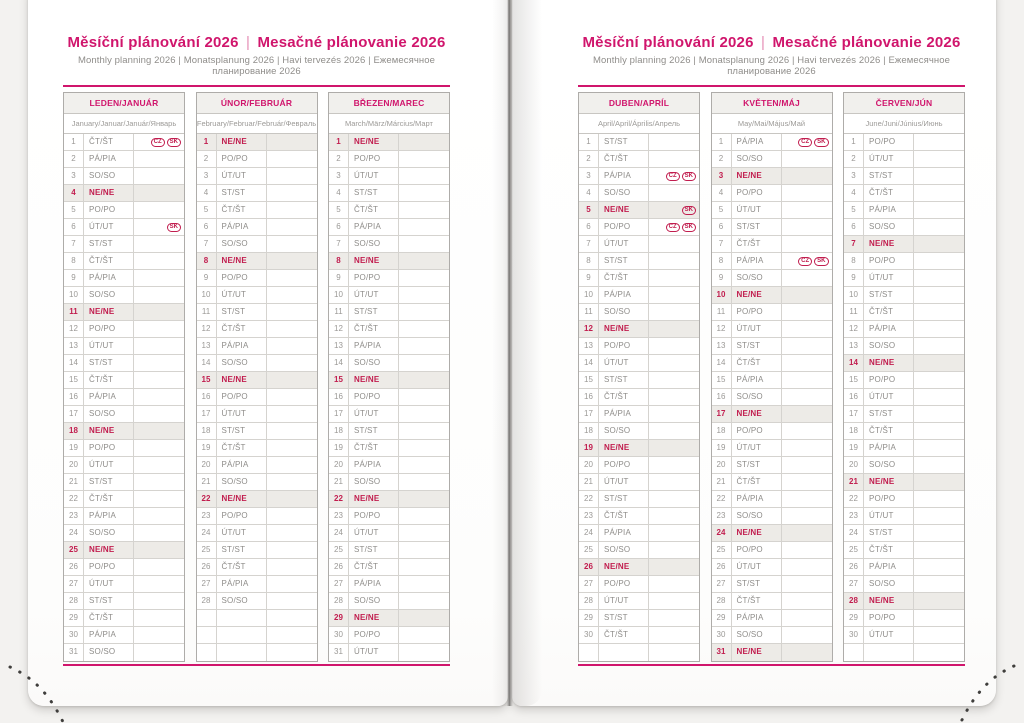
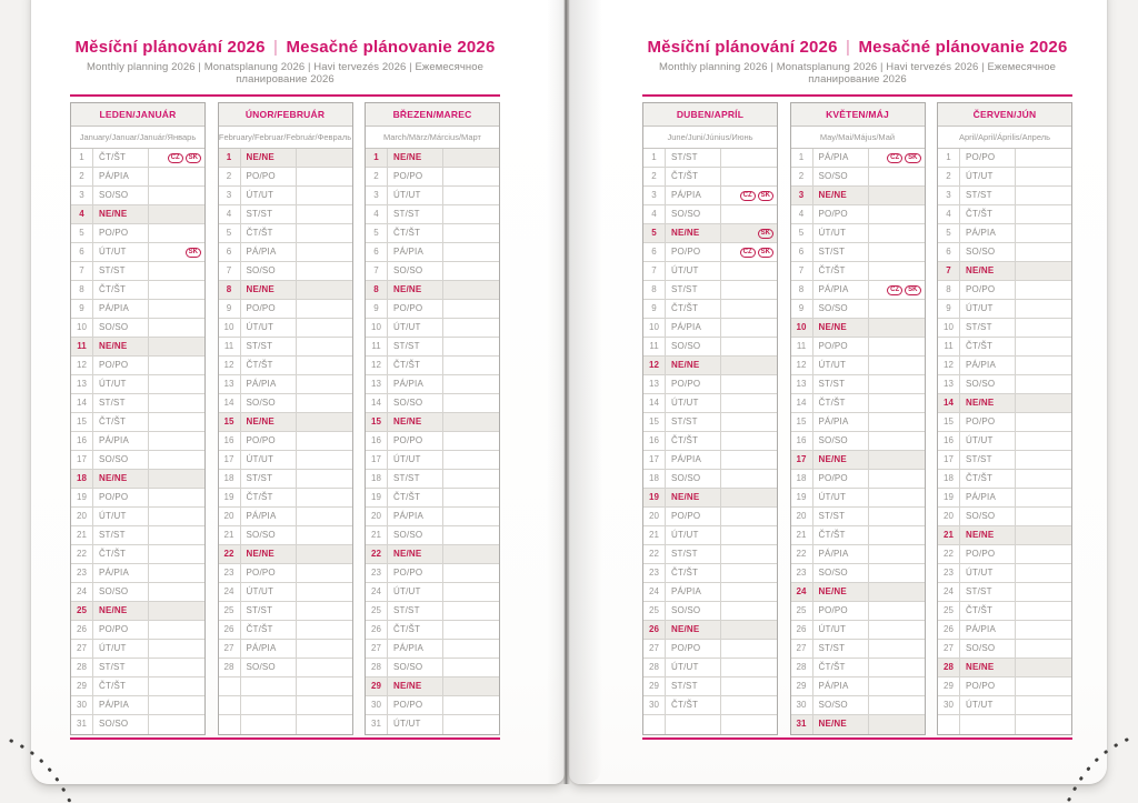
  Měsíční plánování 2026 | Mesačné plánovanie 2026
  Monthly planning 2026 | Monatsplanung 2026 | Havi tervezés 2026 | Ежемесячное планирование 2026
  LEDEN/JANUÁR
  January/Januar/Január/Январь
  1
  ČT/ŠT
  2
  PÁ/PIA
  3
  SO/SO
  4
  NE/NE
  5
  PO/PO
  6
  ÚT/UT
  7
  ST/ST
  8
  ČT/ŠT
  9
  PÁ/PIA
  10
  SO/SO
  11
  NE/NE
  12
  PO/PO
  13
  ÚT/UT
  14
  ST/ST
  15
  ČT/ŠT
  16
  PÁ/PIA
  17
  SO/SO
  18
  NE/NE
  19
  PO/PO
  20
  ÚT/UT
  21
  ST/ST
  22
  ČT/ŠT
  23
  PÁ/PIA
  24
  SO/SO
  25
  NE/NE
  26
  PO/PO
  27
  ÚT/UT
  28
  ST/ST
  29
  ČT/ŠT
  30
  PÁ/PIA
  31
  SO/SO
  ÚNOR/FEBRUÁR
  February/Februar/Február/Февраль
  1
  NE/NE
  2
  PO/PO
  3
  ÚT/UT
  4
  ST/ST
  5
  ČT/ŠT
  6
  PÁ/PIA
  7
  SO/SO
  8
  NE/NE
  9
  PO/PO
  10
  ÚT/UT
  11
  ST/ST
  12
  ČT/ŠT
  13
  PÁ/PIA
  14
  SO/SO
  15
  NE/NE
  16
  PO/PO
  17
  ÚT/UT
  18
  ST/ST
  19
  ČT/ŠT
  20
  PÁ/PIA
  21
  SO/SO
  22
  NE/NE
  23
  PO/PO
  24
  ÚT/UT
  25
  ST/ST
  26
  ČT/ŠT
  27
  PÁ/PIA
  28
  SO/SO
  BŘEZEN/MAREC
  March/März/Március/Март
  1
  NE/NE
  2
  PO/PO
  3
  ÚT/UT
  4
  ST/ST
  5
  ČT/ŠT
  6
  PÁ/PIA
  7
  SO/SO
  8
  NE/NE
  9
  PO/PO
  10
  ÚT/UT
  11
  ST/ST
  12
  ČT/ŠT
  13
  PÁ/PIA
  14
  SO/SO
  15
  NE/NE
  16
  PO/PO
  17
  ÚT/UT
  18
  ST/ST
  19
  ČT/ŠT
  20
  PÁ/PIA
  21
  SO/SO
  22
  NE/NE
  23
  PO/PO
  24
  ÚT/UT
  25
  ST/ST
  26
  ČT/ŠT
  27
  PÁ/PIA
  28
  SO/SO
  29
  NE/NE
  30
  PO/PO
  31
  ÚT/UT
  Měsíční plánování 2026 | Mesačné plánovanie 2026
  Monthly planning 2026 | Monatsplanung 2026 | Havi tervezés 2026 | Ежемесячное планирование 2026
  DUBEN/APRÍL
- April/April/Április/Апрель
+ June/Juni/Június/Июнь
  1
  ST/ST
  2
  ČT/ŠT
  3
  PÁ/PIA
  4
  SO/SO
  5
  NE/NE
  6
  PO/PO
  7
  ÚT/UT
  8
  ST/ST
  9
  ČT/ŠT
  10
  PÁ/PIA
  11
  SO/SO
  12
  NE/NE
  13
  PO/PO
  14
  ÚT/UT
  15
  ST/ST
  16
  ČT/ŠT
  17
  PÁ/PIA
  18
  SO/SO
  19
  NE/NE
  20
  PO/PO
  21
  ÚT/UT
  22
  ST/ST
  23
  ČT/ŠT
  24
  PÁ/PIA
  25
  SO/SO
  26
  NE/NE
  27
  PO/PO
  28
  ÚT/UT
  29
  ST/ST
  30
  ČT/ŠT
  KVĚTEN/MÁJ
  May/Mai/Május/Май
  1
  PÁ/PIA
  2
  SO/SO
  3
  NE/NE
  4
  PO/PO
  5
  ÚT/UT
  6
  ST/ST
  7
  ČT/ŠT
  8
  PÁ/PIA
  9
  SO/SO
  10
  NE/NE
  11
  PO/PO
  12
  ÚT/UT
  13
  ST/ST
  14
  ČT/ŠT
  15
  PÁ/PIA
  16
  SO/SO
  17
  NE/NE
  18
  PO/PO
  19
  ÚT/UT
  20
  ST/ST
  21
  ČT/ŠT
  22
  PÁ/PIA
  23
  SO/SO
  24
  NE/NE
  25
  PO/PO
  26
  ÚT/UT
  27
  ST/ST
  28
  ČT/ŠT
  29
  PÁ/PIA
  30
  SO/SO
  31
  NE/NE
  ČERVEN/JÚN
- June/Juni/Június/Июнь
+ April/April/Április/Апрель
  1
  PO/PO
  2
  ÚT/UT
  3
  ST/ST
  4
  ČT/ŠT
  5
  PÁ/PIA
  6
  SO/SO
  7
  NE/NE
  8
  PO/PO
  9
  ÚT/UT
  10
  ST/ST
  11
  ČT/ŠT
  12
  PÁ/PIA
  13
  SO/SO
  14
  NE/NE
  15
  PO/PO
  16
  ÚT/UT
  17
  ST/ST
  18
  ČT/ŠT
  19
  PÁ/PIA
  20
  SO/SO
  21
  NE/NE
  22
  PO/PO
  23
  ÚT/UT
  24
  ST/ST
  25
  ČT/ŠT
  26
  PÁ/PIA
  27
  SO/SO
  28
  NE/NE
  29
  PO/PO
  30
  ÚT/UT
